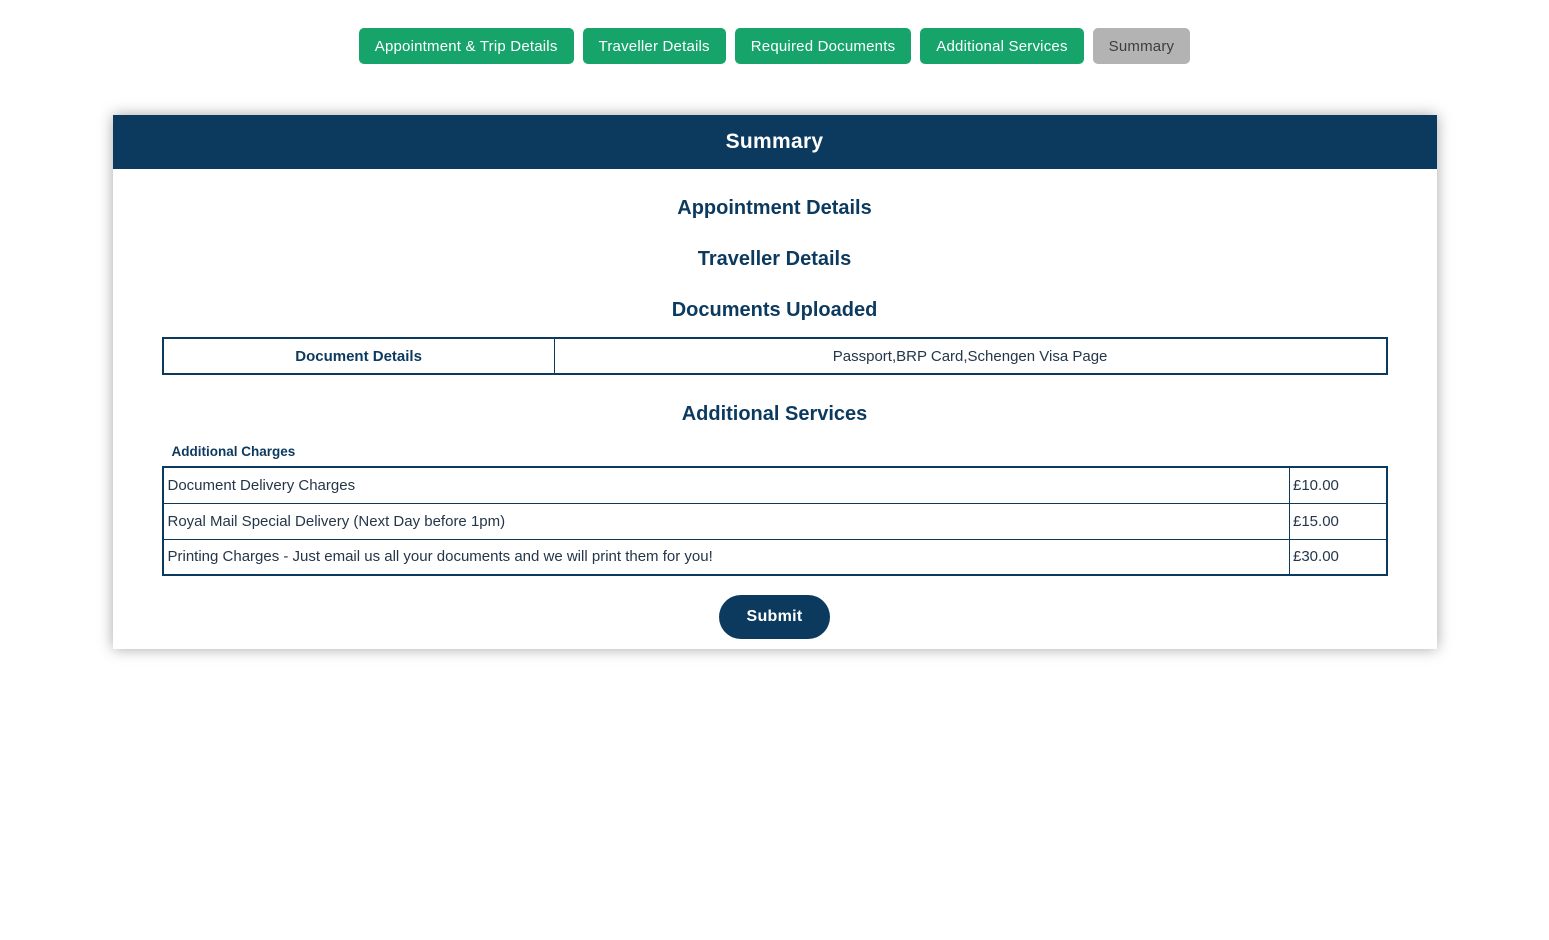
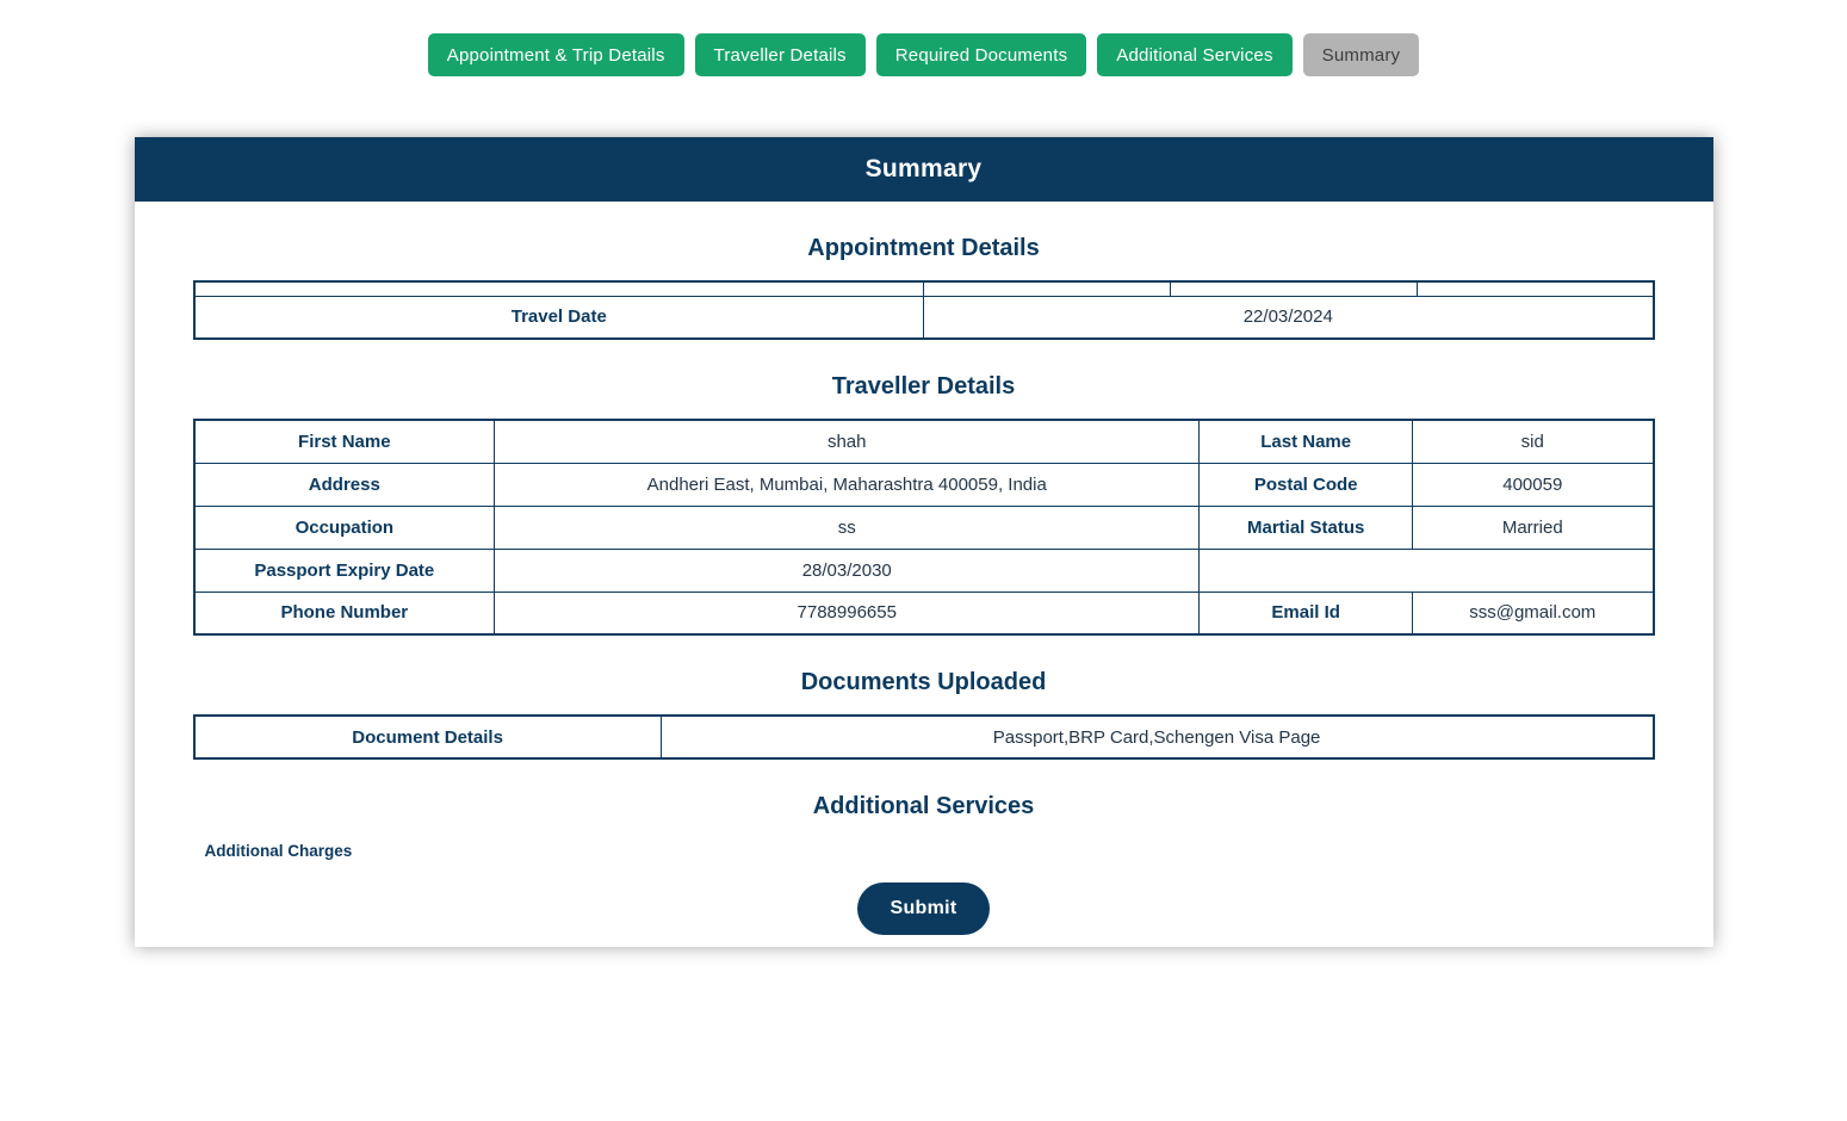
  Appointment & Trip Details
  Traveller Details
  Required Documents
  Additional Services
  Summary
  Summary
  Appointment Details
+ Travel Date	22/03/2024
  Traveller Details
+ First Name	shah	Last Name	sid
+ Address	Andheri East, Mumbai, Maharashtra 400059, India	Postal Code	400059
+ Occupation	ss	Martial Status	Married
+ Passport Expiry Date	28/03/2030
+ Phone Number	7788996655	Email Id	sss@gmail.com
  Documents Uploaded
  Document Details	Passport,BRP Card,Schengen Visa Page
  Additional Services
  Additional Charges
- Document Delivery Charges	£10.00
- Royal Mail Special Delivery (Next Day before 1pm)	£15.00
- Printing Charges - Just email us all your documents and we will print them for you!	£30.00
  Submit
